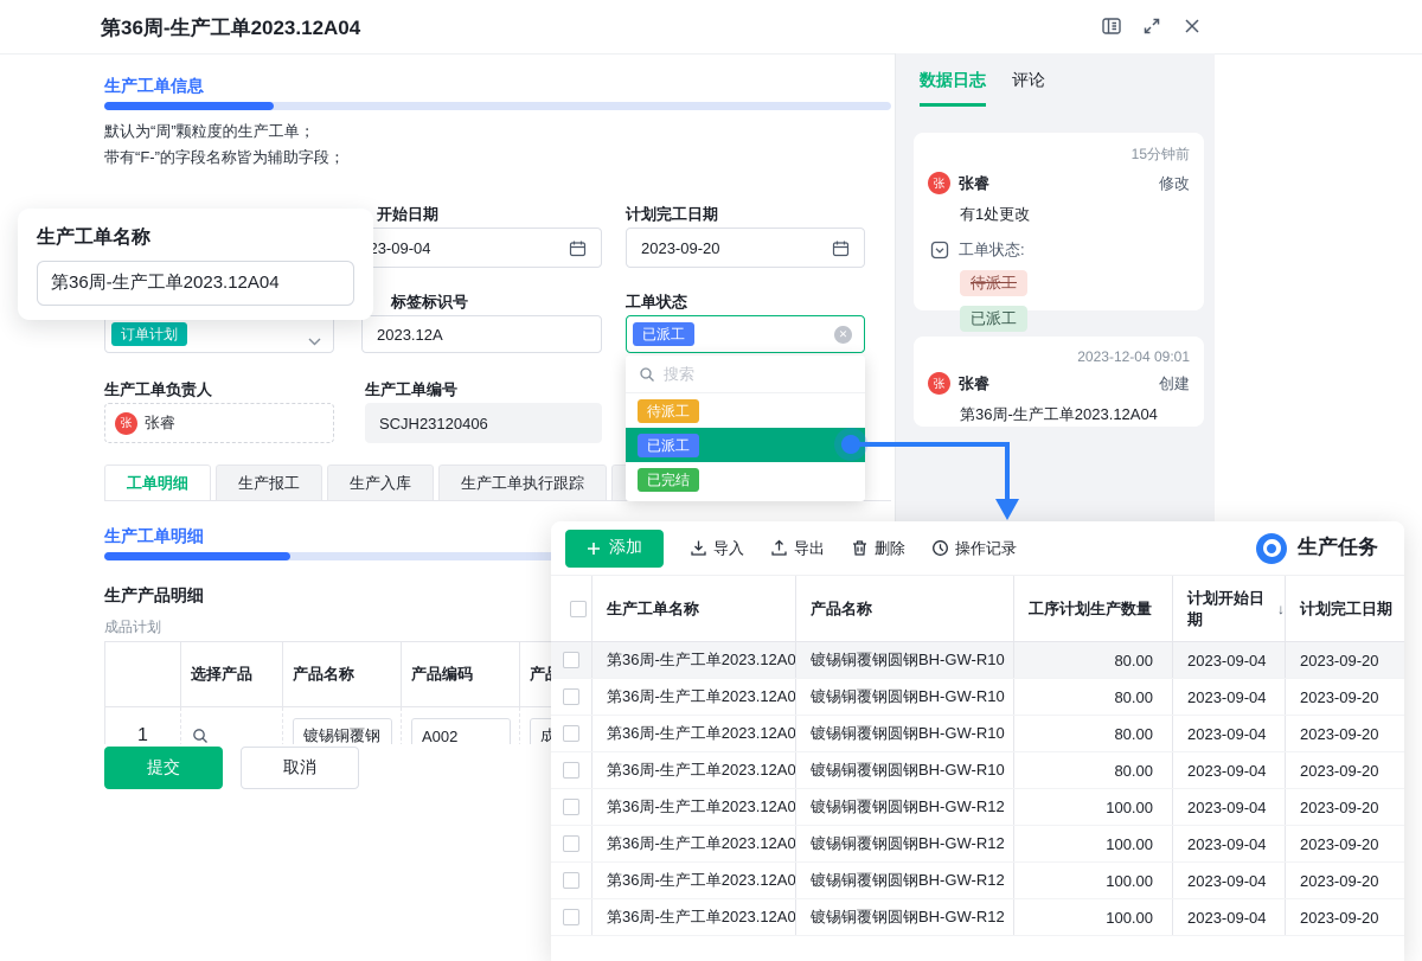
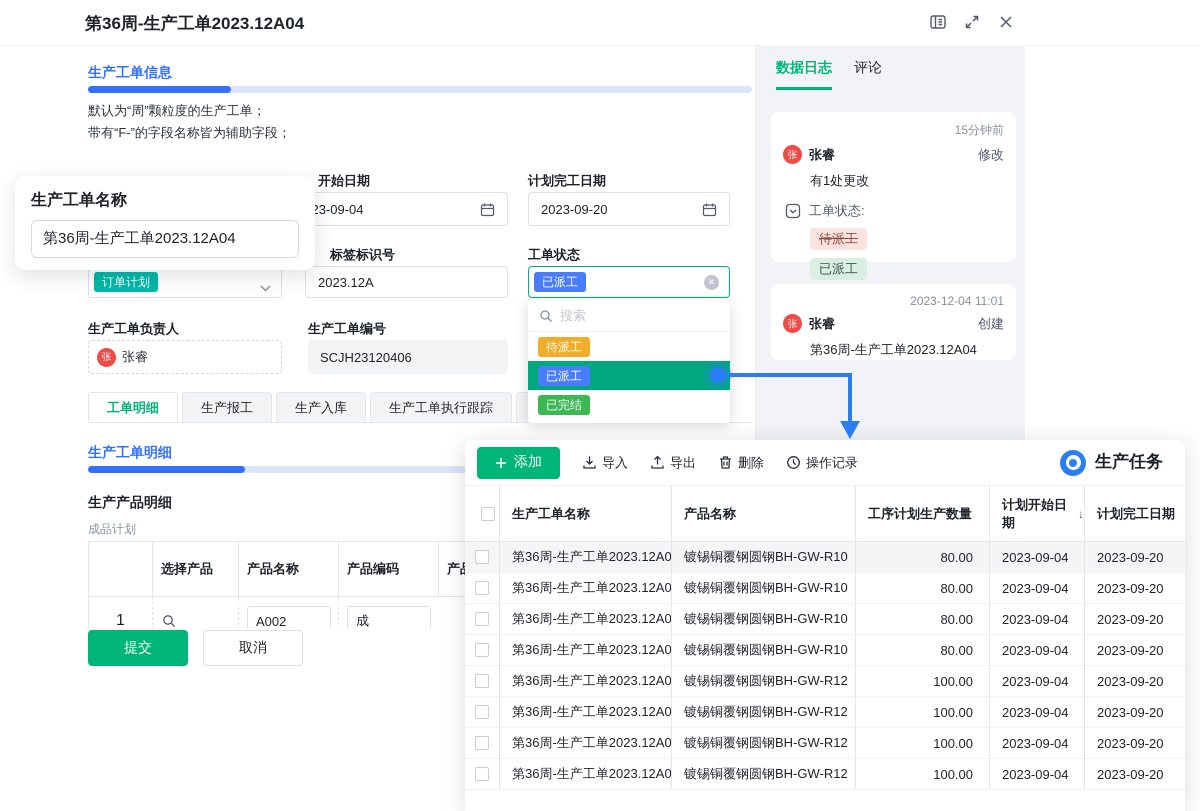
  第36周-生产工单2023.12A04
  生产工单信息
  默认为“周”颗粒度的生产工单；
  带有“F-”的字段名称皆为辅助字段；
  开始日期
  23-09-04
  计划完工日期
  2023-09-20
  订单计划
  标签标识号
  2023.12A
  工单状态
  已派工
  ✕
  生产工单负责人
  张
  张睿
  生产工单编号
  SCJH23120406
  工单明细
  生产报工
  生产入库
  生产工单执行跟踪
  生产工单明细
  生产产品明细
  成品计划
  选择产品
  产品名称
  产品编码
  1
- 镀锡铜覆钢
  A002
  成
  提交
  取消
  数据日志
  评论
  15分钟前
  张
  张睿
  修改
  有1处更改
  工单状态:
  待派工
  已派工
- 2023-12-04 09:01
+ 2023-12-04 11:01
  张
  张睿
  创建
  第36周-生产工单2023.12A04
  生产工单名称
  第36周-生产工单2023.12A04
  搜索
  待派工
  已派工
  已完结
  添加
  导入
  导出
  删除
  操作记录
  生产任务
  生产工单名称
  产品名称
  工序计划生产数量
  计划开始日期
  ↓
  计划完工日期
  第36周-生产工单2023.12A0
  镀锡铜覆钢圆钢BH-GW-R10
  80.00
  2023-09-04
  2023-09-20
  第36周-生产工单2023.12A0
  镀锡铜覆钢圆钢BH-GW-R10
  80.00
  2023-09-04
  2023-09-20
  第36周-生产工单2023.12A0
  镀锡铜覆钢圆钢BH-GW-R10
  80.00
  2023-09-04
  2023-09-20
  第36周-生产工单2023.12A0
  镀锡铜覆钢圆钢BH-GW-R10
  80.00
  2023-09-04
  2023-09-20
  第36周-生产工单2023.12A0
  镀锡铜覆钢圆钢BH-GW-R12
  100.00
  2023-09-04
  2023-09-20
  第36周-生产工单2023.12A0
  镀锡铜覆钢圆钢BH-GW-R12
  100.00
  2023-09-04
  2023-09-20
  第36周-生产工单2023.12A0
  镀锡铜覆钢圆钢BH-GW-R12
  100.00
  2023-09-04
  2023-09-20
  第36周-生产工单2023.12A0
  镀锡铜覆钢圆钢BH-GW-R12
  100.00
  2023-09-04
  2023-09-20
